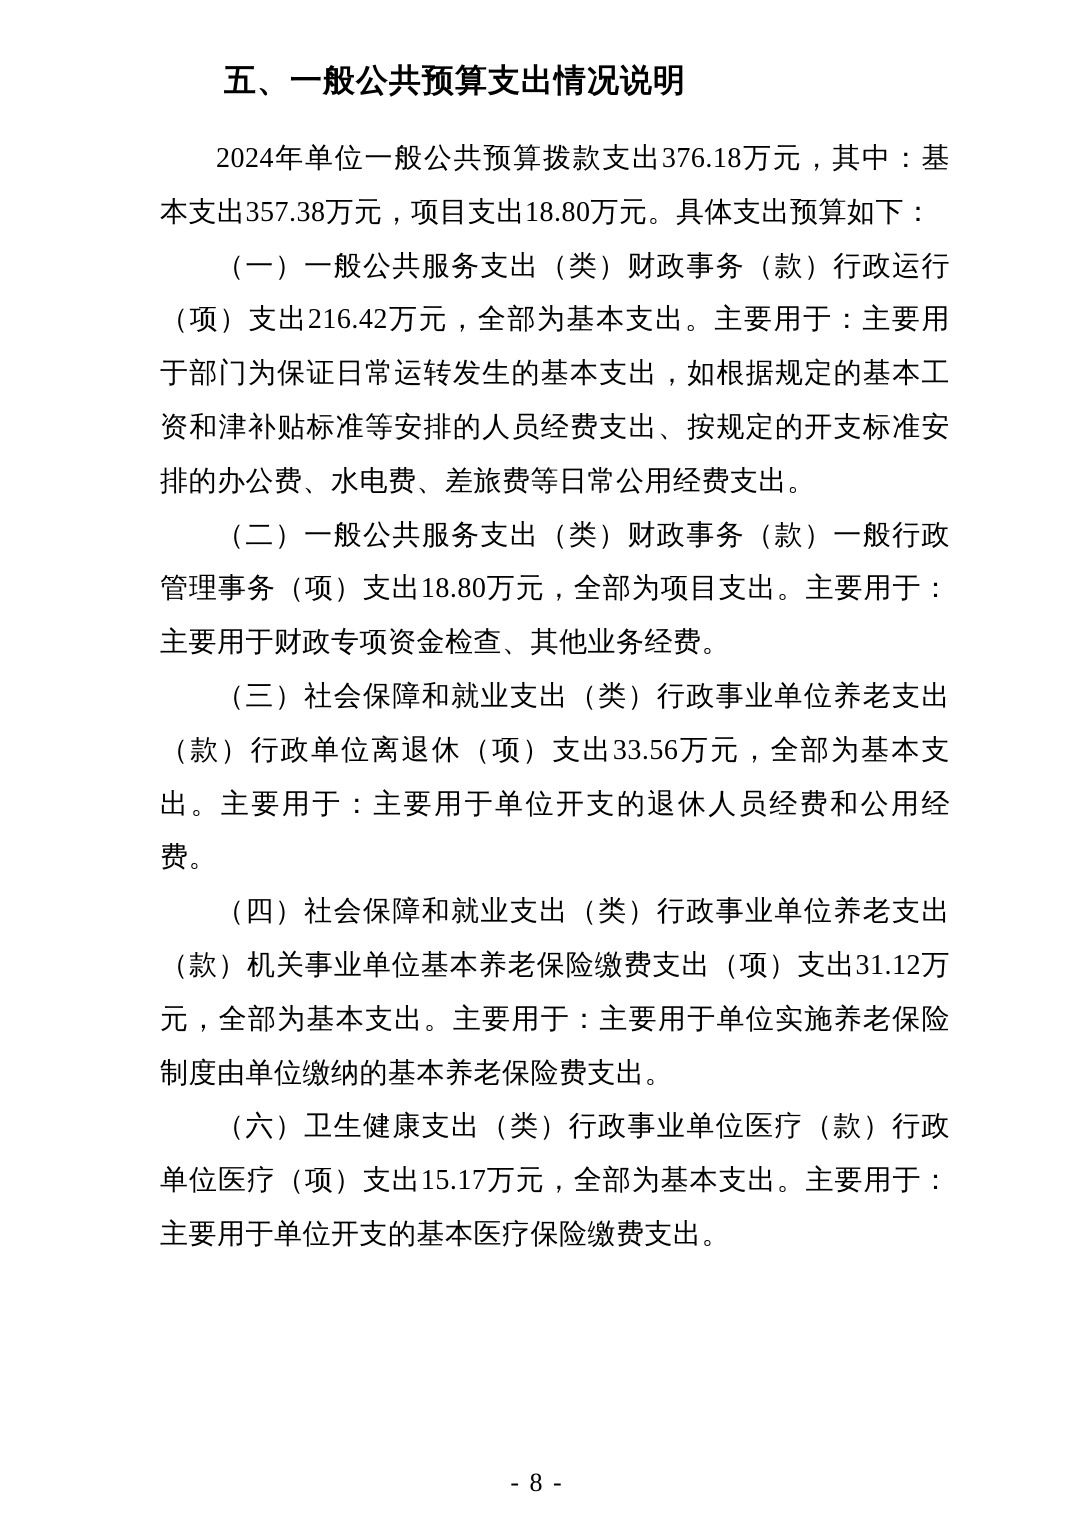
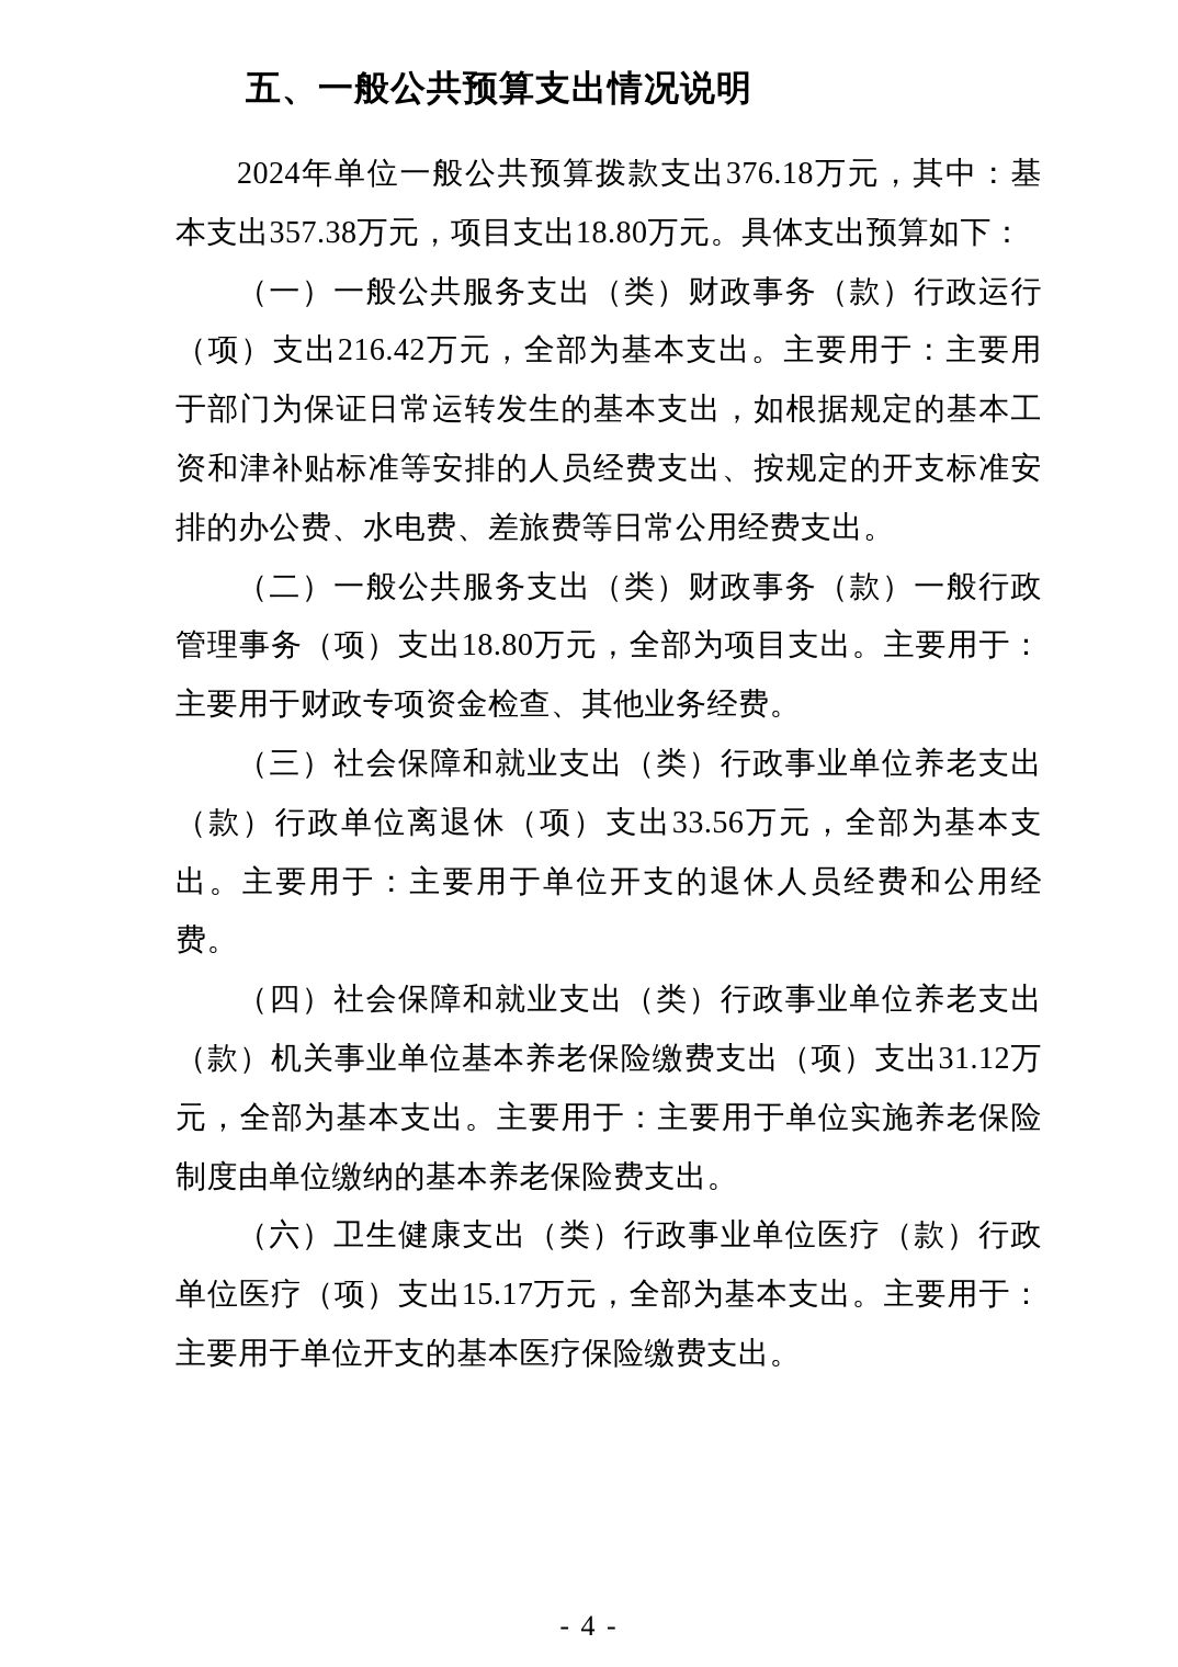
  五、一般公共预算支出情况说明
  2024年单位一般公共预算拨款支出376.18万元，其中：基本支出357.38万元，项目支出18.80万元。具体支出预算如下：
  （一）一般公共服务支出（类）财政事务（款）行政运行（项）支出216.42万元，全部为基本支出。主要用于：主要用于部门为保证日常运转发生的基本支出，如根据规定的基本工资和津补贴标准等安排的人员经费支出、按规定的开支标准安排的办公费、水电费、差旅费等日常公用经费支出。
  （二）一般公共服务支出（类）财政事务（款）一般行政管理事务（项）支出18.80万元，全部为项目支出。主要用于：主要用于财政专项资金检查、其他业务经费。
  （三）社会保障和就业支出（类）行政事业单位养老支出（款）行政单位离退休（项）支出33.56万元，全部为基本支出。主要用于：主要用于单位开支的退休人员经费和公用经费。
  （四）社会保障和就业支出（类）行政事业单位养老支出（款）机关事业单位基本养老保险缴费支出（项）支出31.12万元，全部为基本支出。主要用于：主要用于单位实施养老保险制度由单位缴纳的基本养老保险费支出。
  （六）卫生健康支出（类）行政事业单位医疗（款）行政单位医疗（项）支出15.17万元，全部为基本支出。主要用于：主要用于单位开支的基本医疗保险缴费支出。
- - 8 -
+ - 4 -
